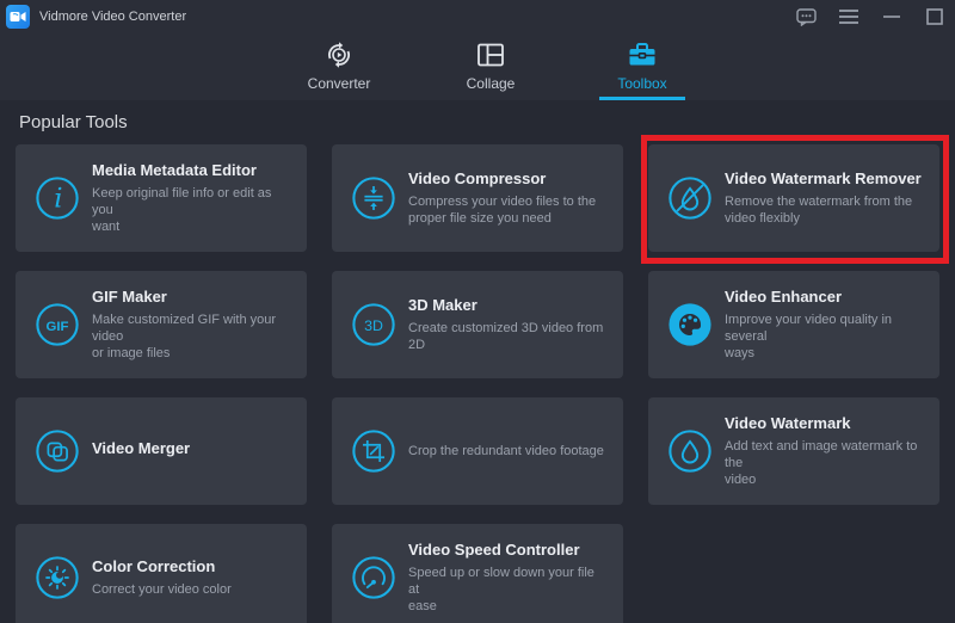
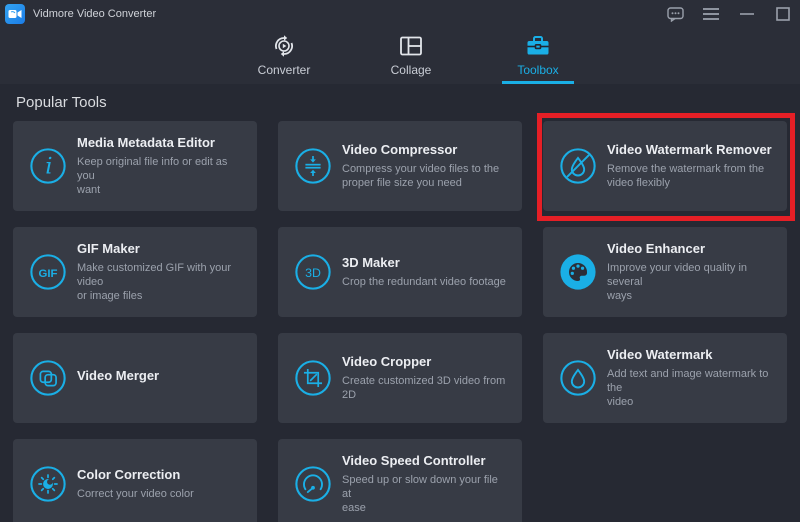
  Vidmore Video Converter
  Converter
  Collage
  Toolbox
  Popular Tools
  i
  Media Metadata Editor
  Keep original file info or edit as you
  want
  Video Compressor
  Compress your video files to the
  proper file size you need
  Video Watermark Remover
  Remove the watermark from the
  video flexibly
  GIF
  GIF Maker
  Make customized GIF with your video
  or image files
  3D
  3D Maker
- Create customized 3D video from 2D
+ Crop the redundant video footage
  Video Enhancer
  Improve your video quality in several
  ways
  Video Merger
+ Video Cropper
- Crop the redundant video footage
+ Create customized 3D video from 2D
  Video Watermark
  Add text and image watermark to the
  video
  Color Correction
  Correct your video color
  Video Speed Controller
  Speed up or slow down your file at
  ease
